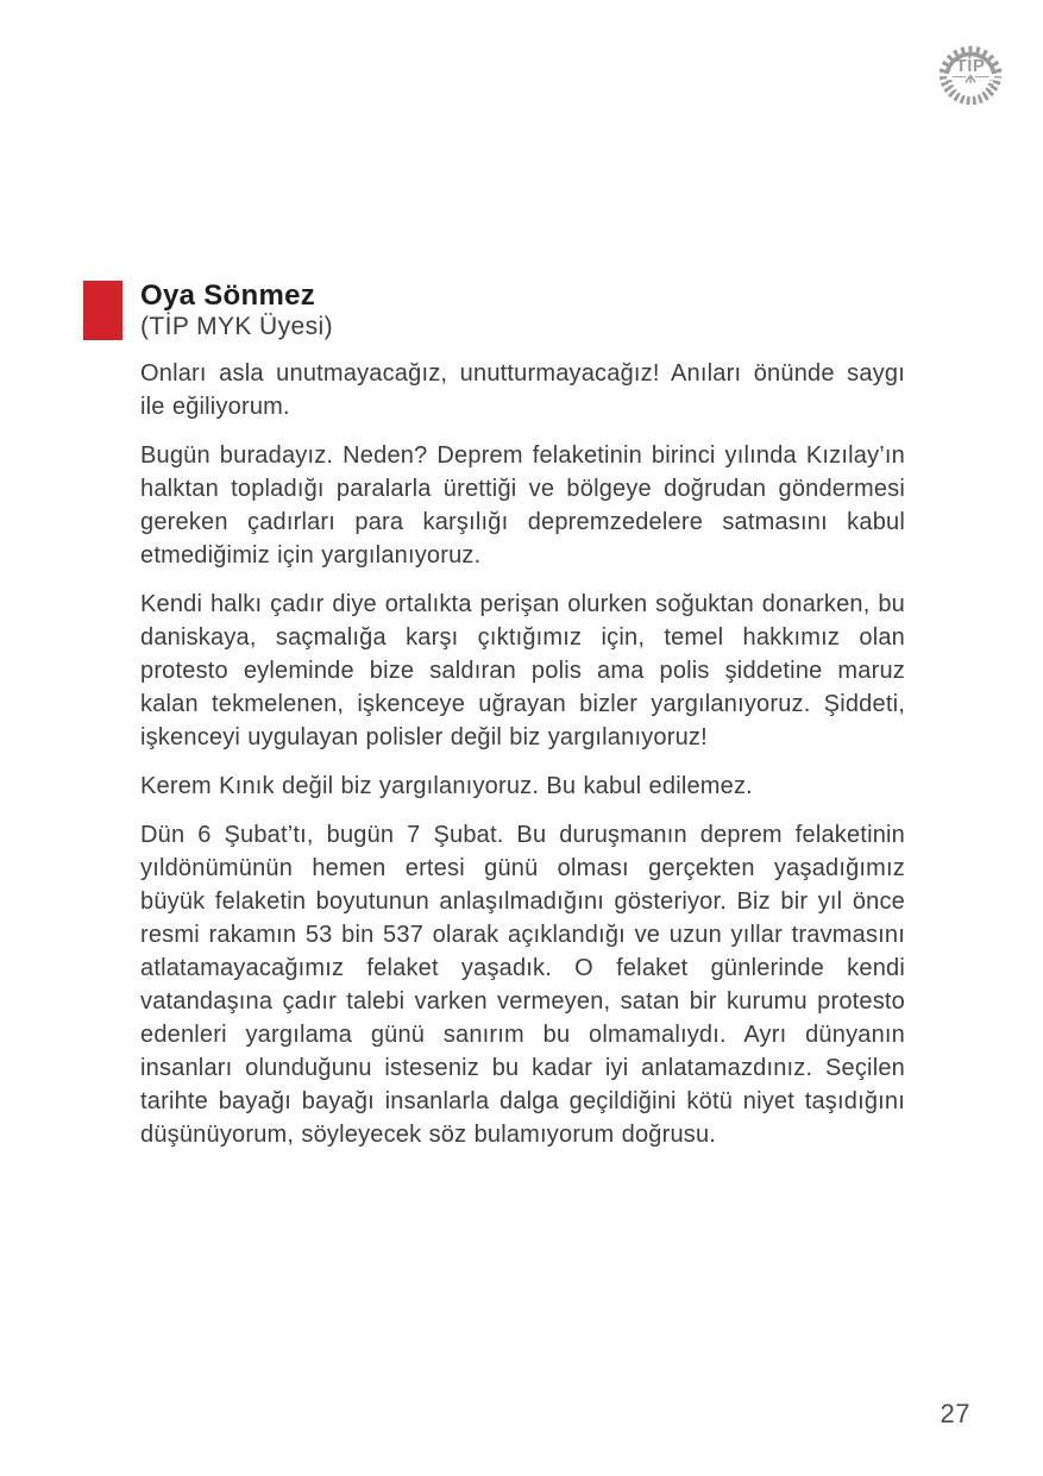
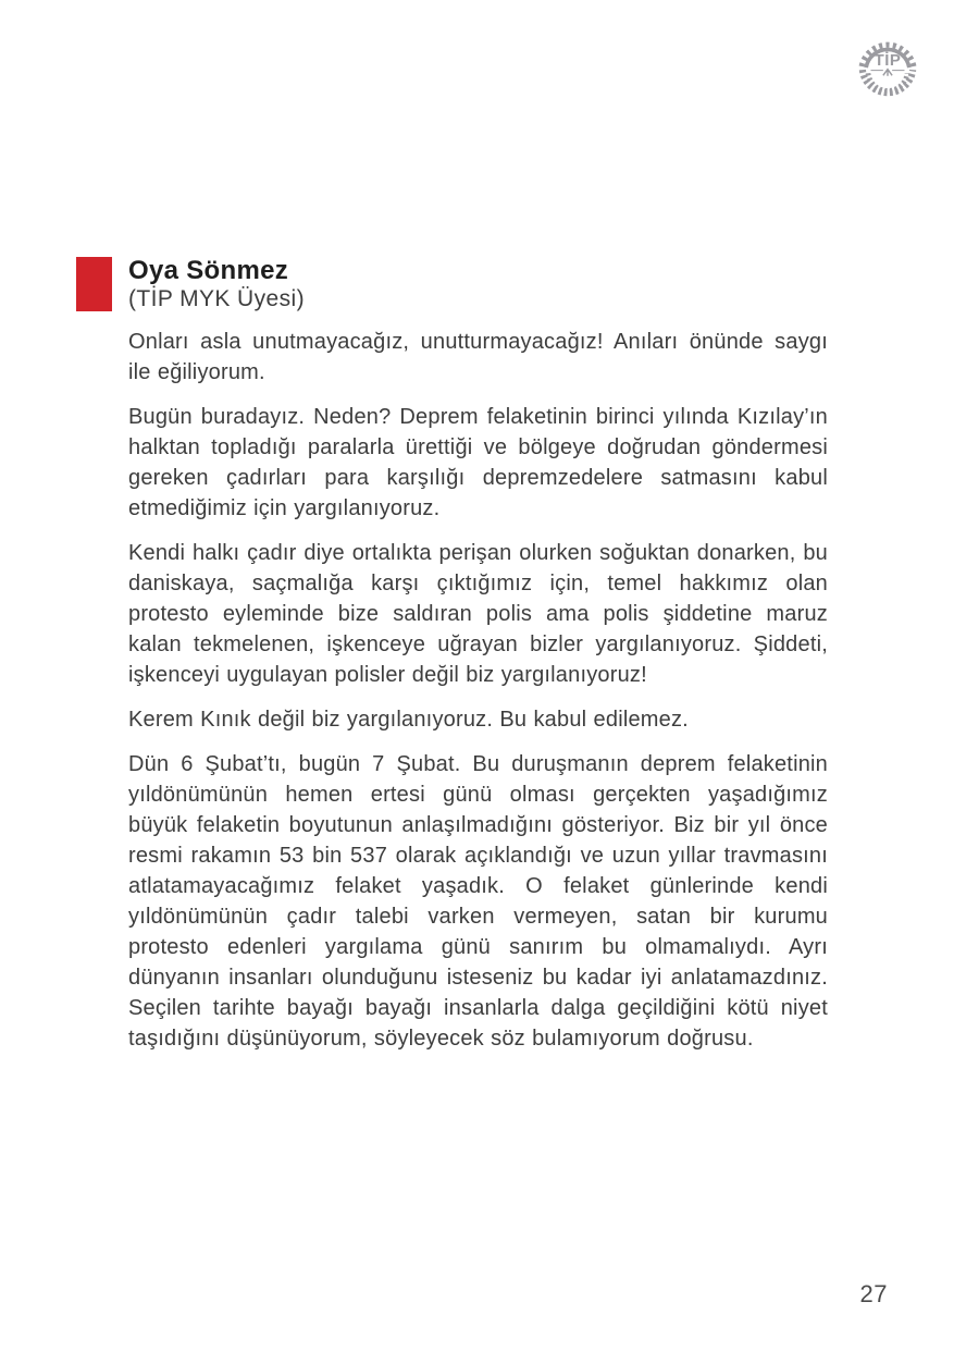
  TİP
  Oya Sönmez
  (TİP MYK Üyesi)
  Onları asla unutmayacağız, unutturmayacağız! Anıları önünde saygı ile eğiliyorum.
  Bugün buradayız. Neden? Deprem felaketinin birinci yılında Kızılay’ın halktan topladığı paralarla ürettiği ve bölgeye doğrudan göndermesi gereken çadırları para karşılığı depremzedelere satmasını kabul etmediğimiz için yargılanıyoruz.
  Kendi halkı çadır diye ortalıkta perişan olurken soğuktan donarken, bu daniskaya, saçmalığa karşı çıktığımız için, temel hakkımız olan protesto eyleminde bize saldıran polis ama polis şiddetine maruz kalan tekmelenen, işkenceye uğrayan bizler yargılanıyoruz. Şiddeti, işkenceyi uygulayan polisler değil biz yargılanıyoruz!
  Kerem Kınık değil biz yargılanıyoruz. Bu kabul edilemez.
- Dün 6 Şubat’tı, bugün 7 Şubat. Bu duruşmanın deprem felaketinin yıldönümünün hemen ertesi günü olması gerçekten yaşadığımız büyük felaketin boyutunun anlaşılmadığını gösteriyor. Biz bir yıl önce resmi rakamın 53 bin 537 olarak açıklandığı ve uzun yıllar travmasını atlatamayacağımız felaket yaşadık. O felaket günlerinde kendi vatandaşına çadır talebi varken vermeyen, satan bir kurumu protesto edenleri yargılama günü sanırım bu olmamalıydı. Ayrı dünyanın insanları olunduğunu isteseniz bu kadar iyi anlatamazdınız. Seçilen tarihte bayağı bayağı insanlarla dalga geçildiğini kötü niyet taşıdığını düşünüyorum, söyleyecek söz bulamıyorum doğrusu.
+ Dün 6 Şubat’tı, bugün 7 Şubat. Bu duruşmanın deprem felaketinin yıldönümünün hemen ertesi günü olması gerçekten yaşadığımız büyük felaketin boyutunun anlaşılmadığını gösteriyor. Biz bir yıl önce resmi rakamın 53 bin 537 olarak açıklandığı ve uzun yıllar travmasını atlatamayacağımız felaket yaşadık. O felaket günlerinde kendi yıldönümünün çadır talebi varken vermeyen, satan bir kurumu protesto edenleri yargılama günü sanırım bu olmamalıydı. Ayrı dünyanın insanları olunduğunu isteseniz bu kadar iyi anlatamazdınız. Seçilen tarihte bayağı bayağı insanlarla dalga geçildiğini kötü niyet taşıdığını düşünüyorum, söyleyecek söz bulamıyorum doğrusu.
  27
